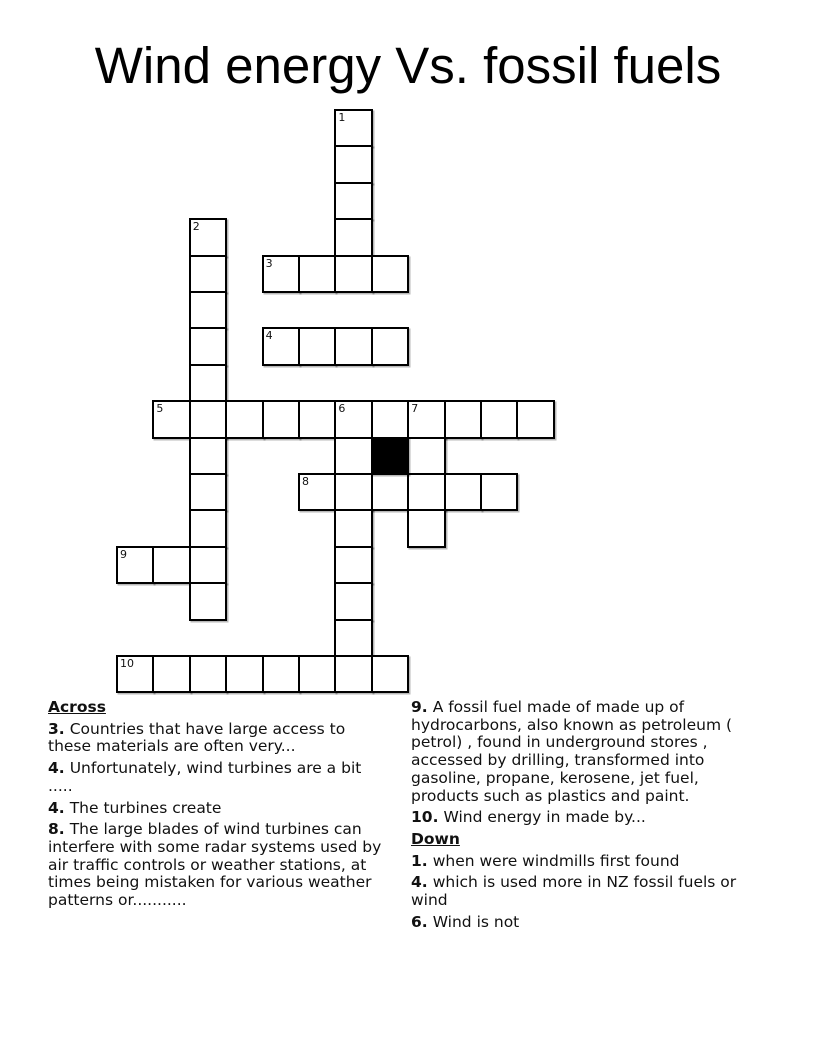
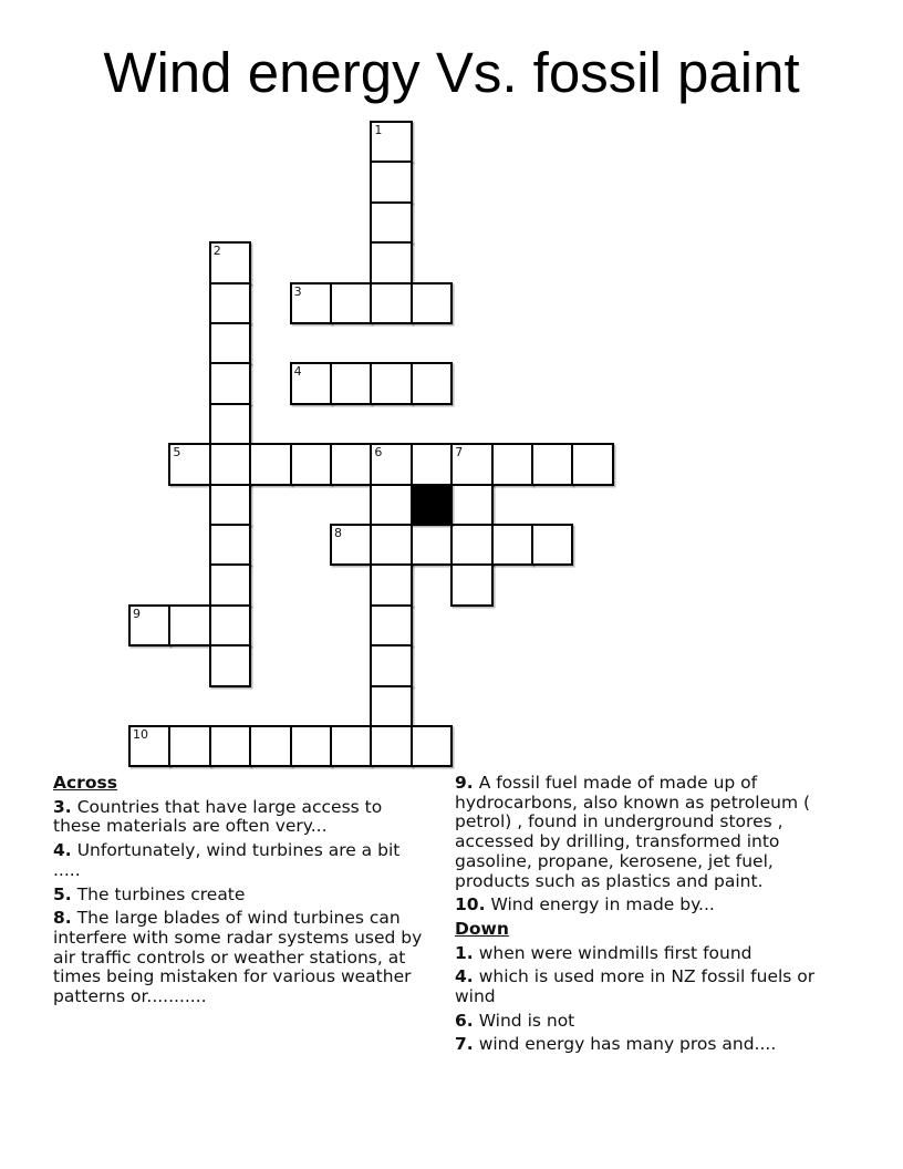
- Wind energy Vs. fossil fuels
+ Wind energy Vs. fossil paint
  1
  2
  3
  4
  5
  6
  7
  8
  9
  10
  Across
  3. Countries that have large access to these materials are often very...
  4. Unfortunately, wind turbines are a bit .....
- 4. The turbines create
+ 5. The turbines create
  8. The large blades of wind turbines can interfere with some radar systems used by air traffic controls or weather stations, at times being mistaken for various weather patterns or...........
  9. A fossil fuel made of made up of hydrocarbons, also known as petroleum ( petrol) , found in underground stores , accessed by drilling, transformed into gasoline, propane, kerosene, jet fuel, products such as plastics and paint.
  10. Wind energy in made by...
  Down
  1. when were windmills first found
  4. which is used more in NZ fossil fuels or wind
  6. Wind is not
+ 7. wind energy has many pros and....
